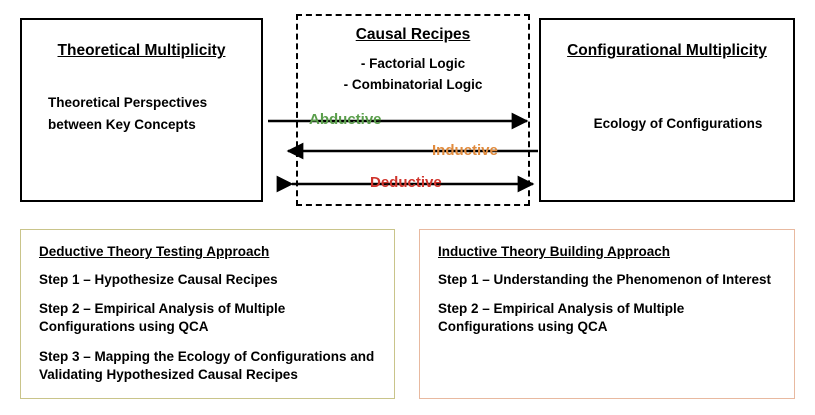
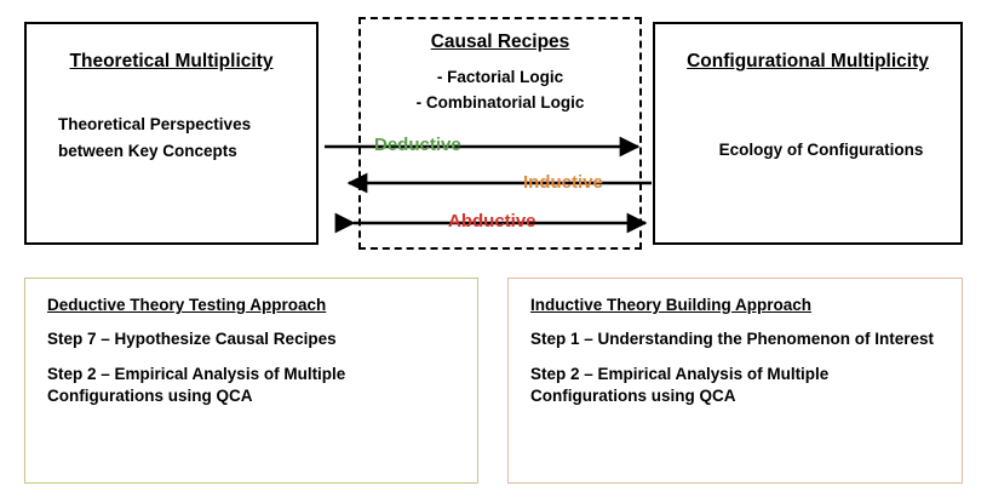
  Theoretical Multiplicity
  Theoretical Perspectives
  between Key Concepts
  Causal Recipes
  - Factorial Logic
  - Combinatorial Logic
  Configurational Multiplicity
  Ecology of Configurations
- Abductive
+ Deductive
  Inductive
- Deductive
+ Abductive
  Deductive Theory Testing Approach
- Step 1 – Hypothesize Causal Recipes
+ Step 7 – Hypothesize Causal Recipes
  Step 2 – Empirical Analysis of Multiple Configurations using QCA
- Step 3 – Mapping the Ecology of Configurations and Validating Hypothesized Causal Recipes
  Inductive Theory Building Approach
  Step 1 – Understanding the Phenomenon of Interest
  Step 2 – Empirical Analysis of Multiple Configurations using QCA
